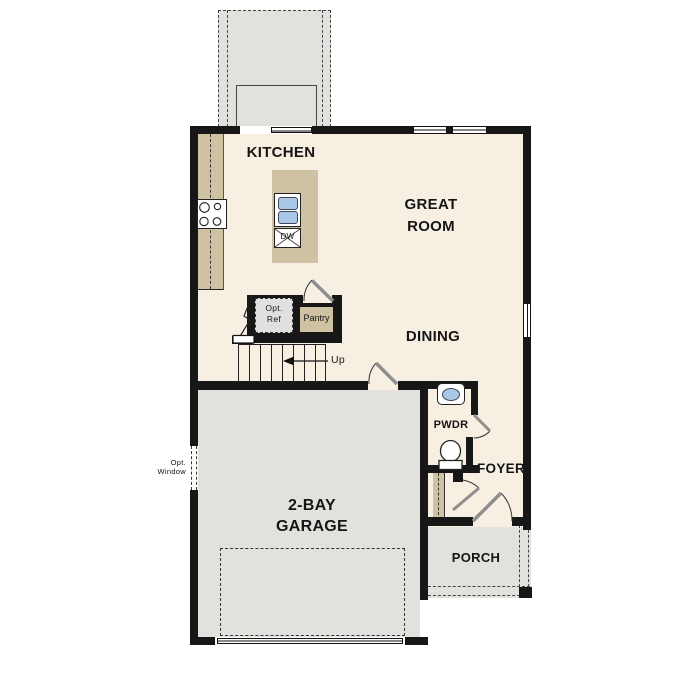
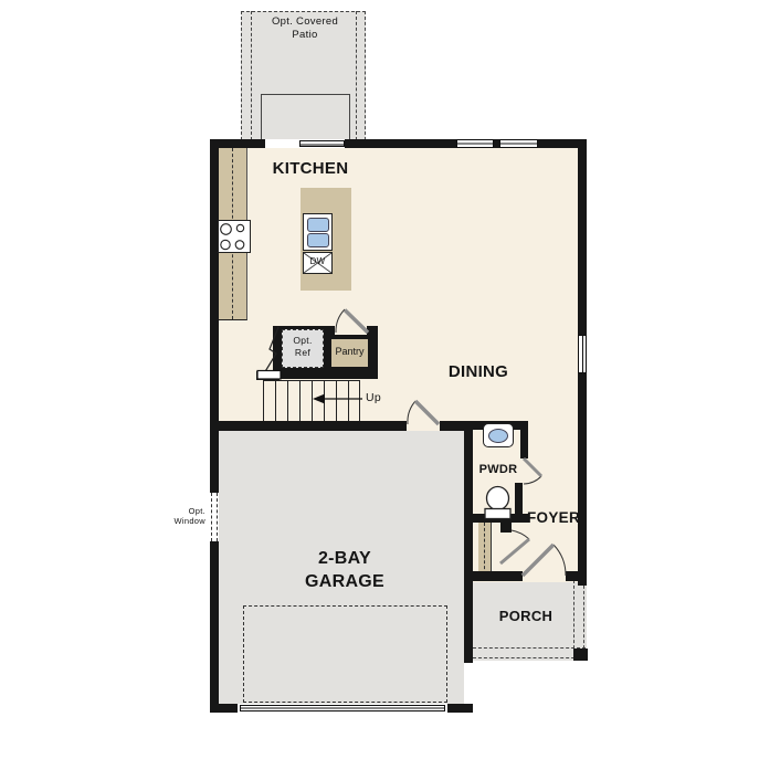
+ Opt. Covered
+ Patio
  KITCHEN
- GREAT
- ROOM
  DINING
  PWDR
  FOYER
  PORCH
  2-BAY
  GARAGE
  Opt.
  Window
  Opt.
  Ref
  Pantry
  DW
  Up
